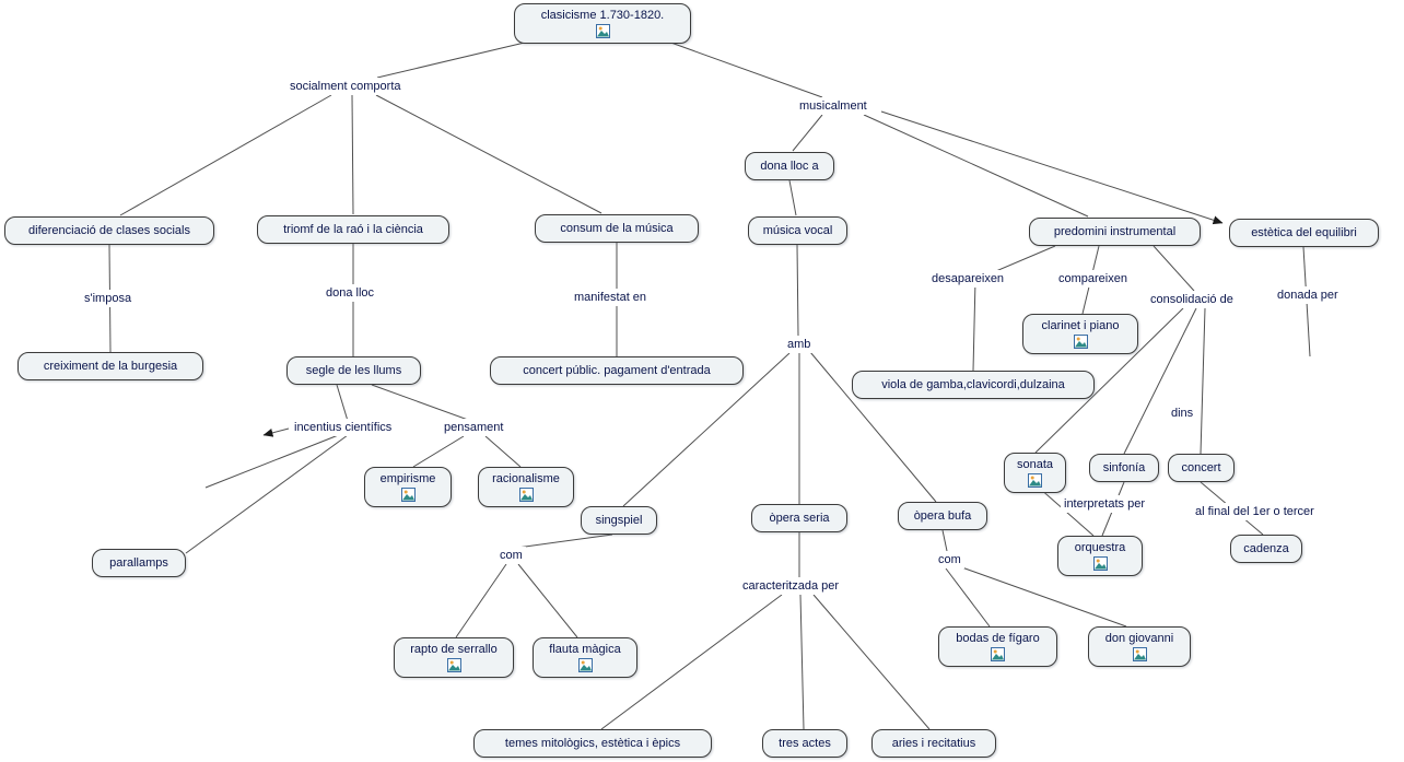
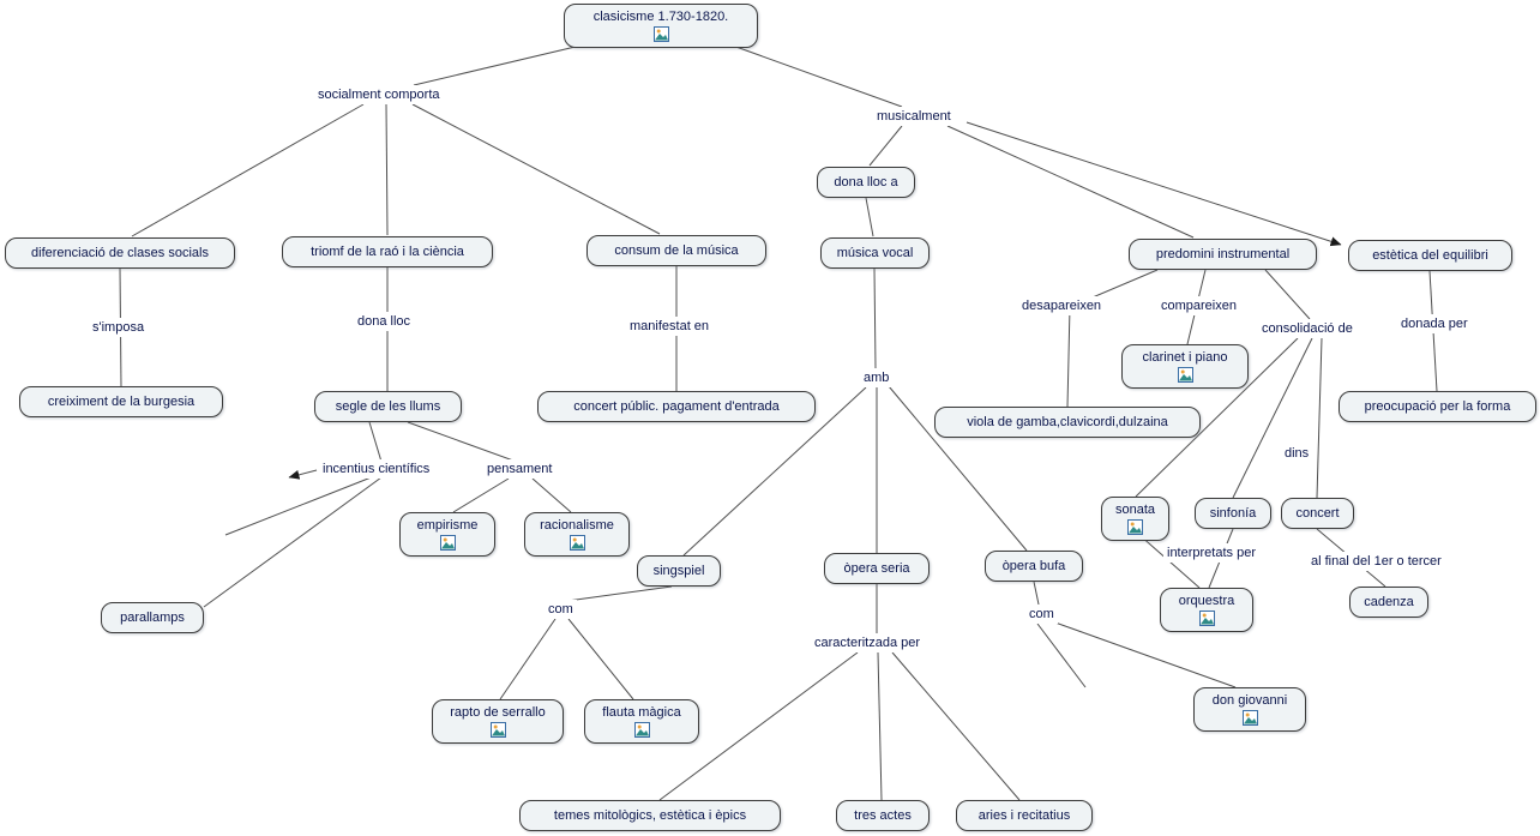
  socialment comporta
  musicalment
  s'imposa
  dona lloc
  manifestat en
  desapareixen
  compareixen
  consolidació de
  donada per
  amb
  incentius científics
  pensament
  dins
  interpretats per
  al final del 1er o tercer
  com
  com
  caracteritzada per
  clasicisme 1.730-1820.
  dona lloc a
  diferenciació de clases socials
  triomf de la raó i la ciència
  consum de la música
  música vocal
  predomini instrumental
  estètica del equilibri
  clarinet i piano
  creiximent de la burgesia
  segle de les llums
  concert públic. pagament d'entrada
+ preocupació per la forma
  viola de gamba,clavicordi,dulzaina
  empirisme
  racionalisme
  sonata
  sinfonía
  concert
  singspiel
  parallamps
  òpera seria
  òpera bufa
  orquestra
  cadenza
  rapto de serrallo
  flauta màgica
- bodas de fígaro
  don giovanni
  temes mitològics, estètica i èpics
  tres actes
  aries i recitatius
